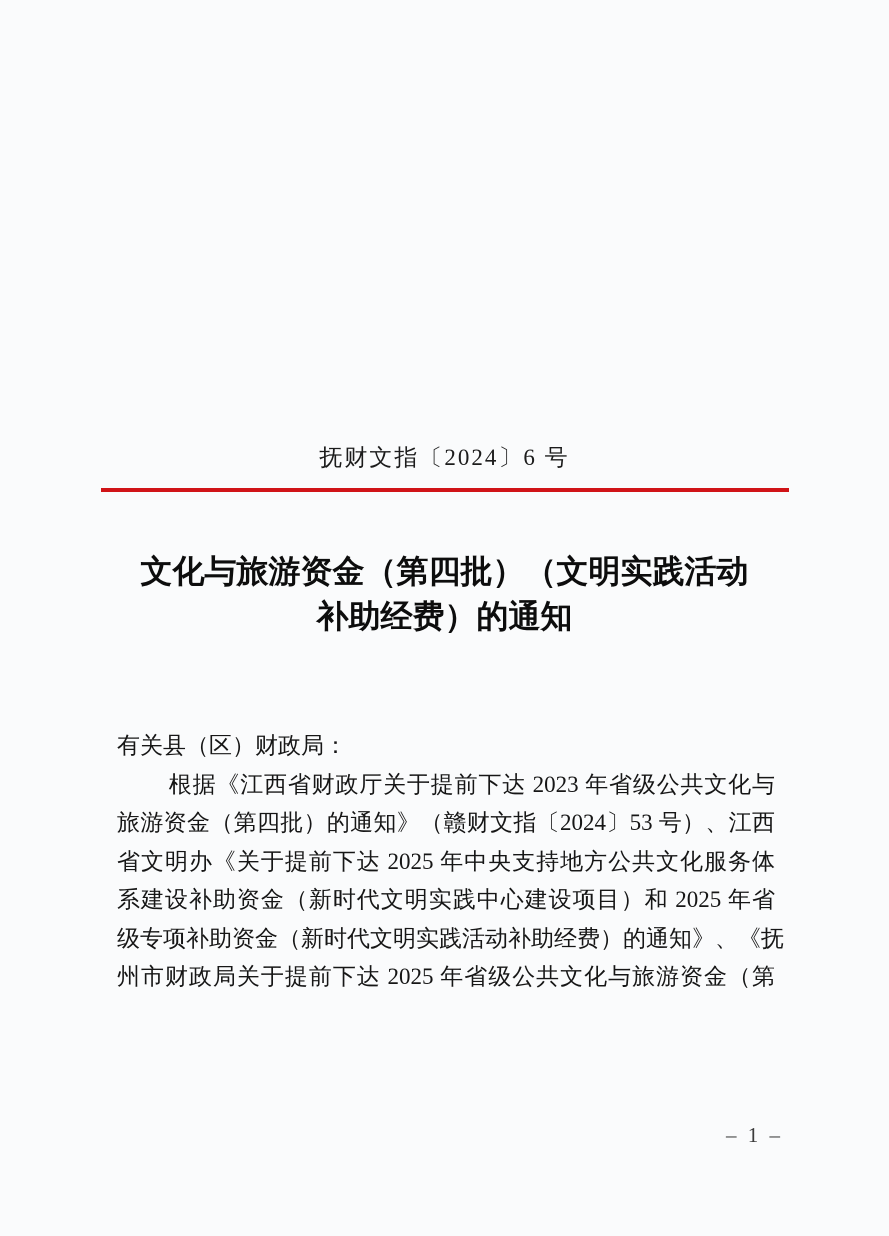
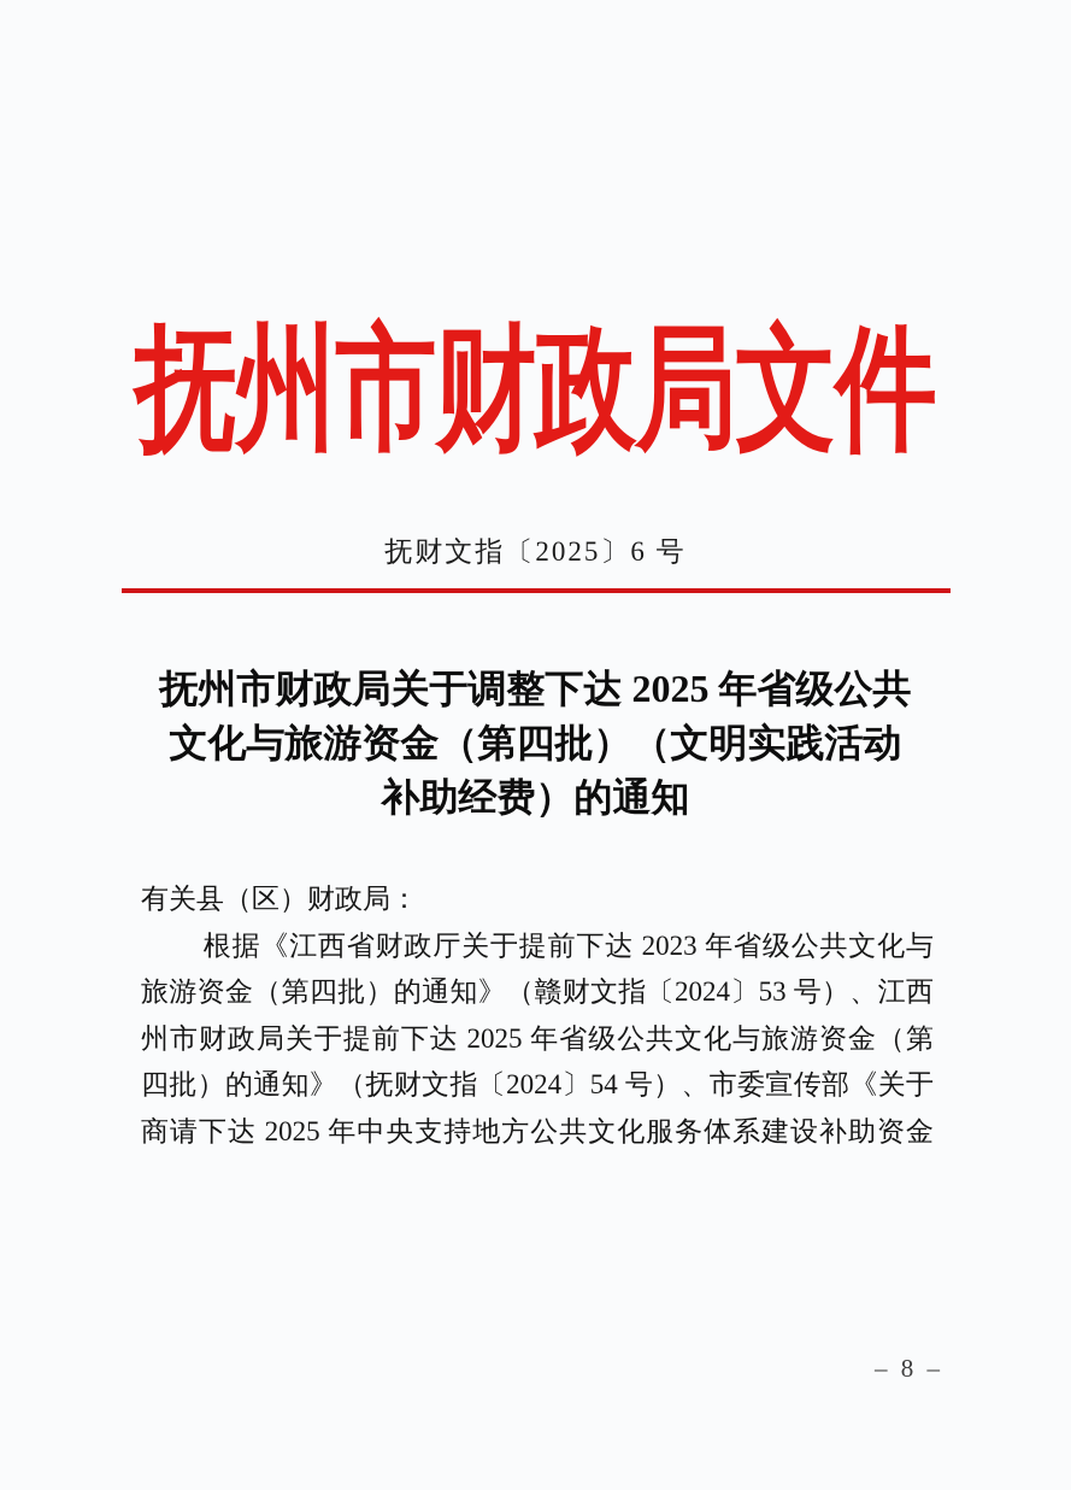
+ 抚州市财政局文件
- 抚财文指〔2024〕6 号
+ 抚财文指〔2025〕6 号
+ 抚州市财政局关于调整下达 2025 年省级公共
  文化与旅游资金（第四批）（文明实践活动
  补助经费）的通知
  有关县（区）财政局：
  根据《江西省财政厅关于提前下达 2023 年省级公共文化与
  旅游资金（第四批）的通知》（赣财文指〔2024〕53 号）、江西
- 省文明办《关于提前下达 2025 年中央支持地方公共文化服务体
- 系建设补助资金（新时代文明实践中心建设项目）和 2025 年省
- 级专项补助资金（新时代文明实践活动补助经费）的通知》、《抚
  州市财政局关于提前下达 2025 年省级公共文化与旅游资金（第
+ 四批）的通知》（抚财文指〔2024〕54 号）、市委宣传部《关于
+ 商请下达 2025 年中央支持地方公共文化服务体系建设补助资金
- – 1 –
+ – 8 –
